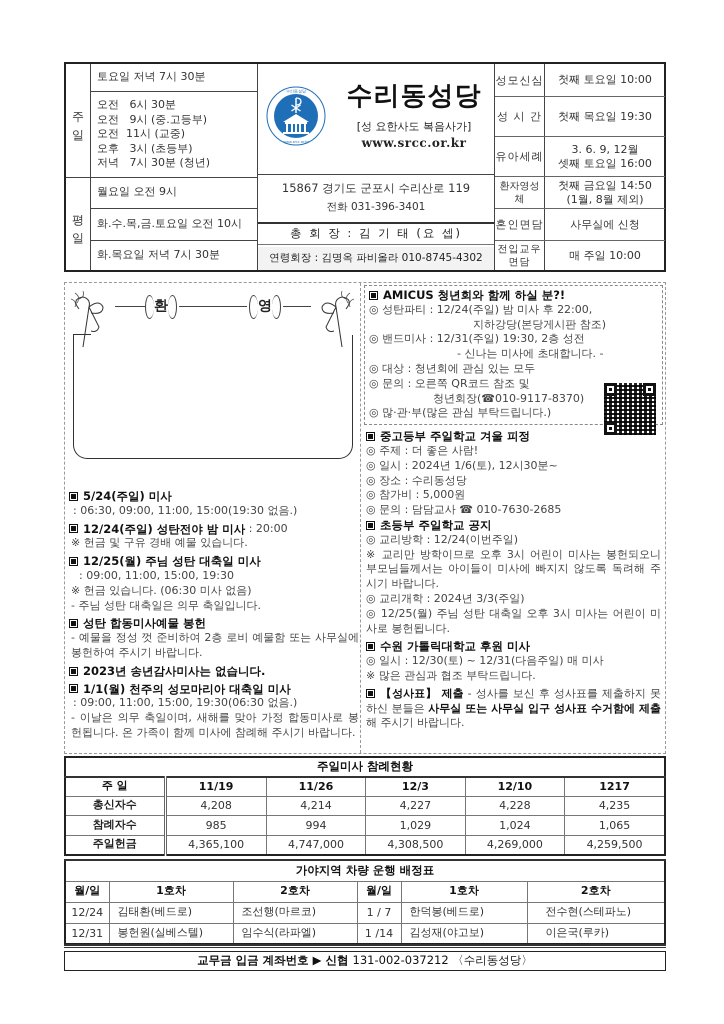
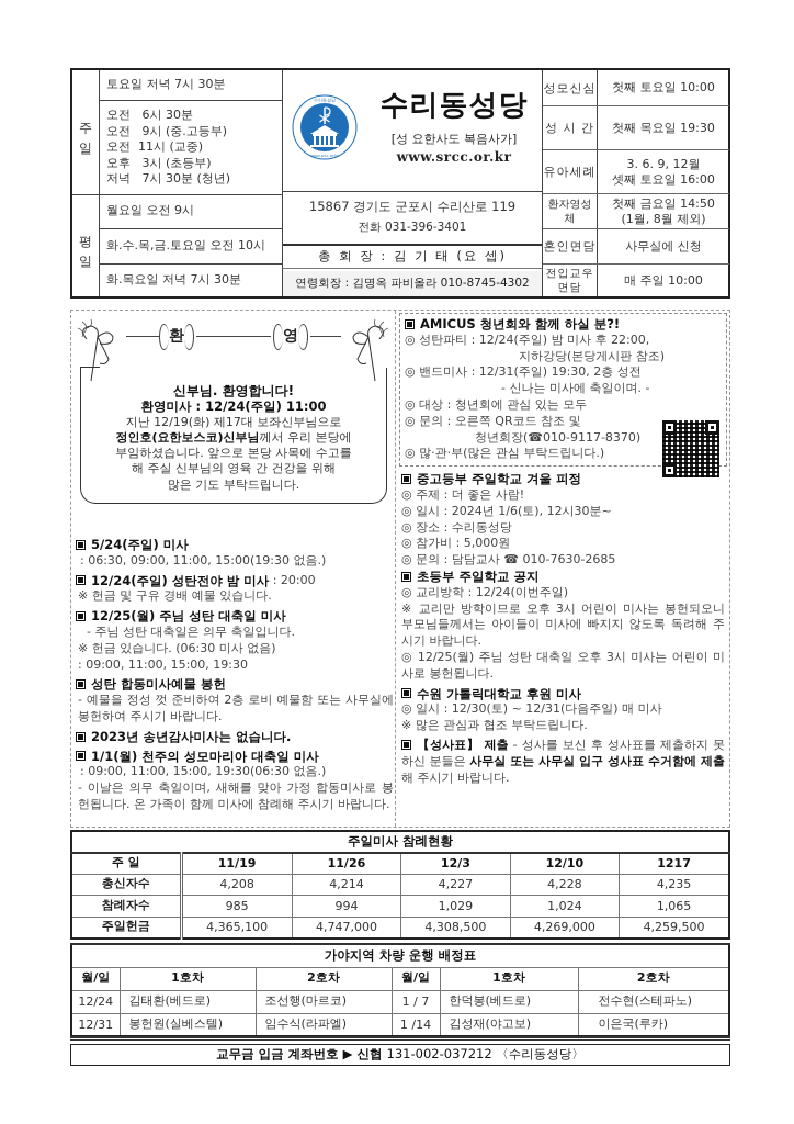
  토요일 저녁 7시 30분
  오전 6시 30분
  오전 9시 (중.고등부)
  오전 11시 (교중)
  오후 3시 (초등부)
  저녁 7시 30분 (청년)
  월요일 오전 9시
  화.수.목,금.토요일 오전 10시
  화.목요일 저녁 7시 30분
  수리동성당
  [성 요한사도 복음사가]
  www.srcc.or.kr
  15867 경기도 군포시 수리산로 119
  전화 031-396-3401
  총 회 장 : 김 기 태 (요 셉)
  연령회장 : 김명옥 파비올라 010-8745-4302
  성모신심
  첫째 토요일 10:00
  성 시 간
  첫째 목요일 19:30
  유아세례
  3. 6. 9, 12월
  셋째 토요일 16:00
  환자영성체
  첫째 금요일 14:50
  (1월, 8월 제외)
  혼인면담
  사무실에 신청
  전입교우 면담
  매 주일 10:00
  환
  영
+ 신부님. 환영합니다!
+ 환영미사 : 12/24(주일) 11:00
+ 지난 12/19(화) 제17대 보좌신부님으로
+ 정인호(요한보스코)신부님께서 우리 본당에
+ 부임하셨습니다. 앞으로 본당 사목에 수고를
+ 해 주실 신부님의 영육 간 건강을 위해
+ 많은 기도 부탁드립니다.
  5/24(주일) 미사
  : 06:30, 09:00, 11:00, 15:00(19:30 없음.)
  12/24(주일) 성탄전야 밤 미사
  : 20:00
  ※ 헌금 및 구유 경배 예물 있습니다.
  12/25(월) 주님 성탄 대축일 미사
- : 09:00, 11:00, 15:00, 19:30
+ - 주님 성탄 대축일은 의무 축일입니다.
  ※ 헌금 있습니다. (06:30 미사 없음)
- - 주님 성탄 대축일은 의무 축일입니다.
+ : 09:00, 11:00, 15:00, 19:30
  성탄 합동미사예물 봉헌
  - 예물을 정성 껏 준비하여 2층 로비 예물함 또는 사무실에 봉헌하여 주시기 바랍니다.
  2023년 송년감사미사는 없습니다.
  1/1(월) 천주의 성모마리아 대축일 미사
  : 09:00, 11:00, 15:00, 19:30(06:30 없음.)
  - 이날은 의무 축일이며, 새해를 맞아 가정 합동미사로 봉헌됩니다. 온 가족이 함께 미사에 참례해 주시기 바랍니다.
  AMICUS 청년회와 함께 하실 분?!
  ◎ 성탄파티 : 12/24(주일) 밤 미사 후 22:00,
  지하강당(본당게시판 참조)
  ◎ 밴드미사 : 12/31(주일) 19:30, 2층 성전
- - 신나는 미사에 초대합니다. -
+ - 신나는 미사에 축일이며. -
  ◎ 대상 : 청년회에 관심 있는 모두
  ◎ 문의 : 오른쪽 QR코드 참조 및
  청년회장(☎010-9117-8370)
  ◎ 많·관·부(많은 관심 부탁드립니다.)
  중고등부 주일학교 겨울 피정
  ◎ 주제 : 더 좋은 사람!
  ◎ 일시 : 2024년 1/6(토), 12시30분~
  ◎ 장소 : 수리동성당
  ◎ 참가비 : 5,000원
  ◎ 문의 : 담담교사 ☎ 010-7630-2685
  초등부 주일학교 공지
  ◎ 교리방학 : 12/24(이번주일)
  ※ 교리만 방학이므로 오후 3시 어린이 미사는 봉헌되오니 부모님들께서는 아이들이 미사에 빠지지 않도록 독려해 주시기 바랍니다.
- ◎ 교리개학 : 2024년 3/3(주일)
  ◎ 12/25(월) 주님 성탄 대축일 오후 3시 미사는 어린이 미사로 봉헌됩니다.
  수원 가톨릭대학교 후원 미사
  ◎ 일시 : 12/30(토) ~ 12/31(다음주일) 매 미사
  ※ 많은 관심과 협조 부탁드립니다.
  【성사표】 제출 - 성사를 보신 후 성사표를 제출하지 못하신 분들은 사무실 또는 사무실 입구 성사표 수거함에 제출해 주시기 바랍니다.
  주일미사 참례현황
  주 일	11/19	11/26	12/3	12/10	1217
  총신자수	4,208	4,214	4,227	4,228	4,235
  참례자수	985	994	1,029	1,024	1,065
  주일헌금	4,365,100	4,747,000	4,308,500	4,269,000	4,259,500
  가야지역 차량 운행 배정표
  월/일	1호차	2호차	월/일	1호차	2호차
  12/24	김태환(베드로)	조선행(마르코)	1 / 7	한덕봉(베드로)	전수현(스테파노)
  12/31	봉헌원(실베스텔)	임수식(라파엘)	1 /14	김성재(야고보)	이은국(루카)
  교무금 입금 계좌번호 ▶ 신협
  131-002-037212 〈수리동성당〉
